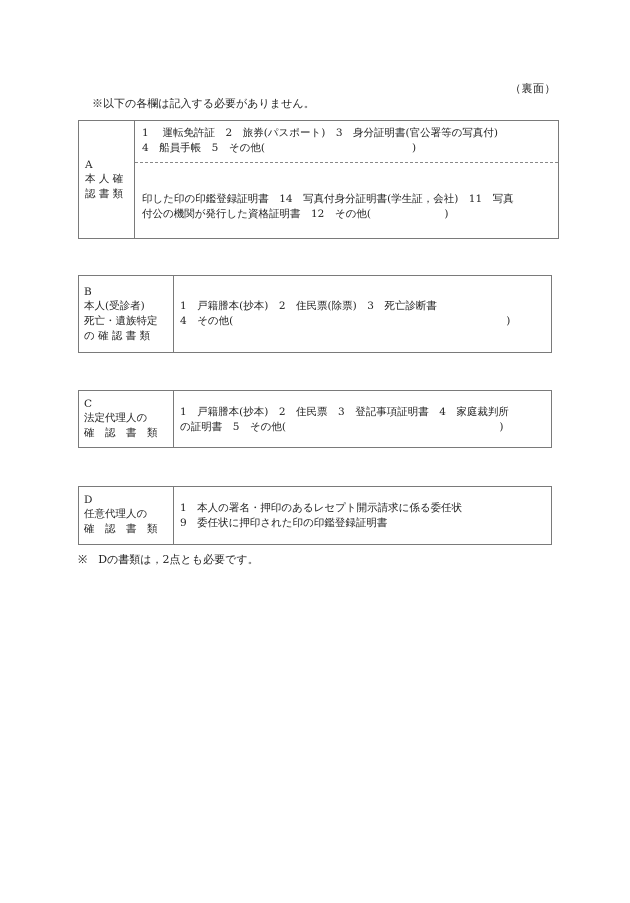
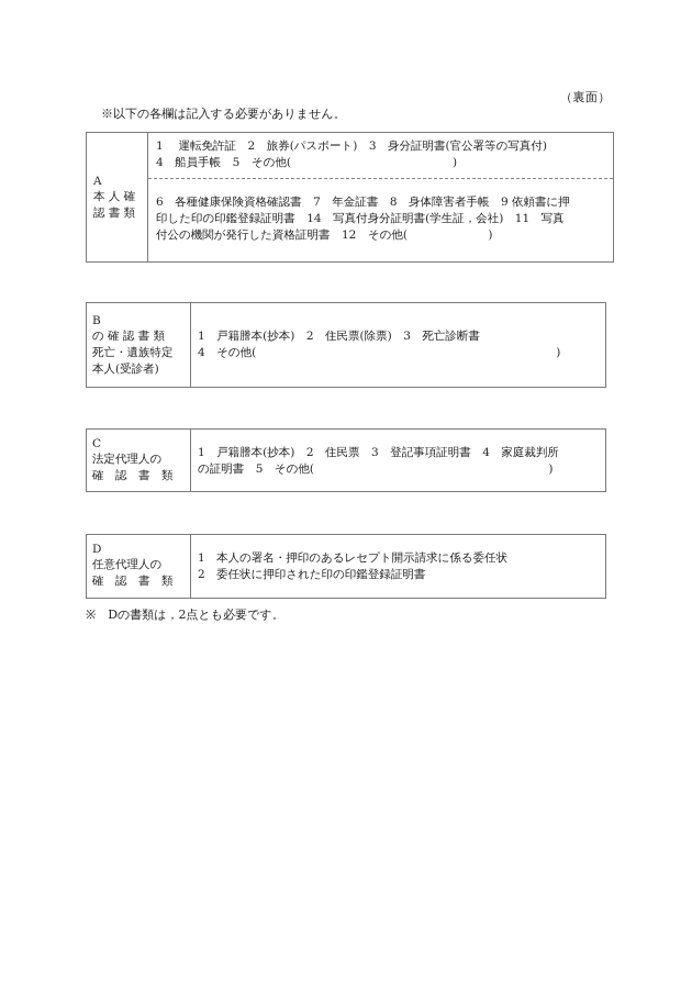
  （裏面）
  ※以下の各欄は記入する必要がありません。
  A
  本 人 確
  認 書 類
  1 運転免許証 2 旅券(パスポート) 3 身分証明書(官公署等の写真付)
  4 船員手帳 5 その他( )
+ 6 各種健康保険資格確認書 7 年金証書 8 身体障害者手帳 9 依頼書に押
  印した印の印鑑登録証明書 14 写真付身分証明書(学生証，会社) 11 写真
  付公の機関が発行した資格証明書 12 その他( )
  B
- 本人(受診者)
+ の 確 認 書 類
  死亡・遺族特定
- の 確 認 書 類
+ 本人(受診者)
  1 戸籍謄本(抄本) 2 住民票(除票) 3 死亡診断書
  4 その他( )
  C
  法定代理人の
  確 認 書 類
  1 戸籍謄本(抄本) 2 住民票 3 登記事項証明書 4 家庭裁判所
  の証明書 5 その他( )
  D
  任意代理人の
  確 認 書 類
  1 本人の署名・押印のあるレセプト開示請求に係る委任状
- 9 委任状に押印された印の印鑑登録証明書
+ 2 委任状に押印された印の印鑑登録証明書
  ※ Dの書類は，2点とも必要です。
